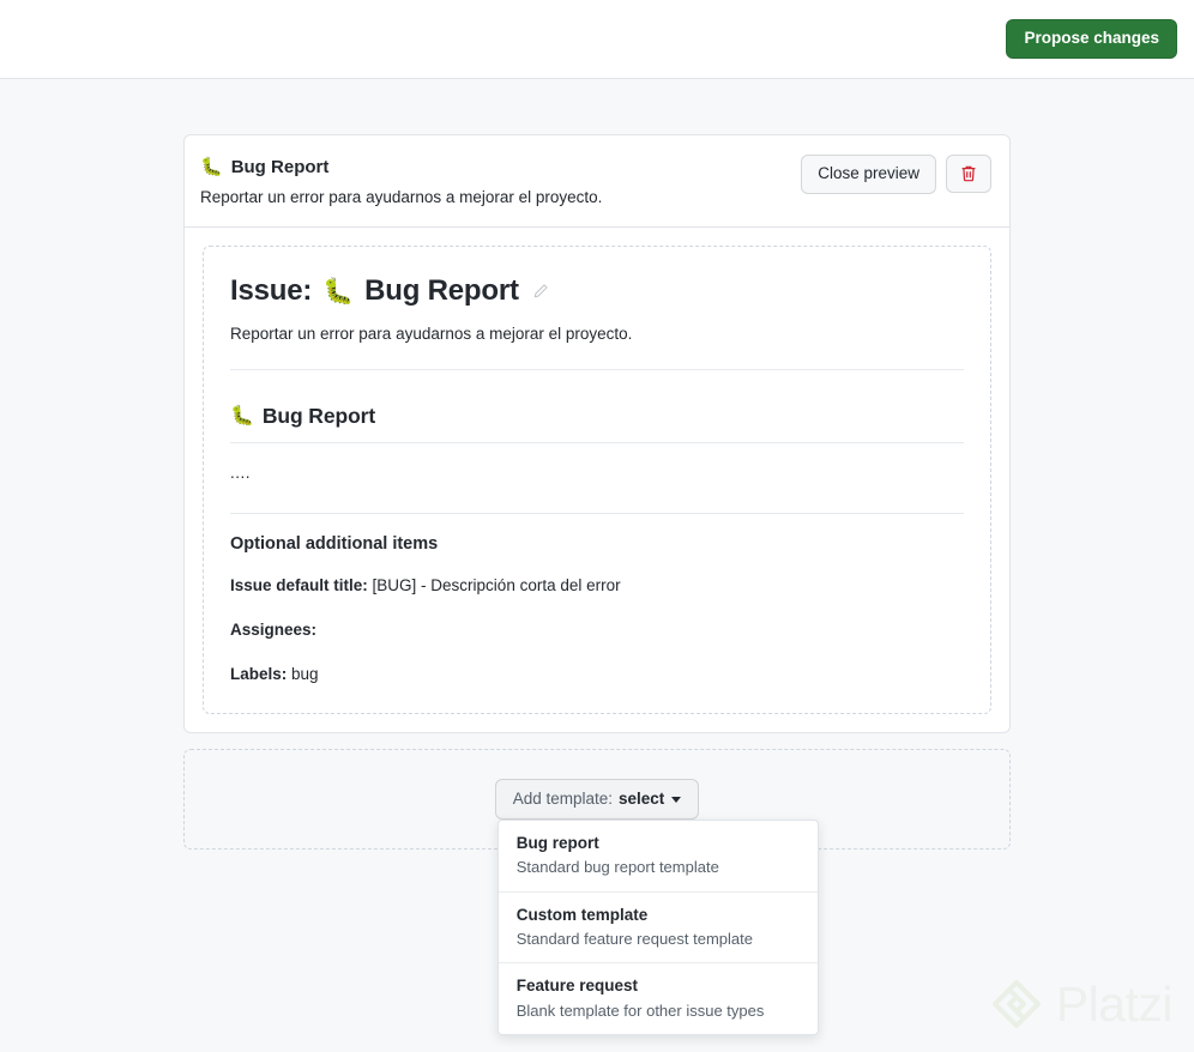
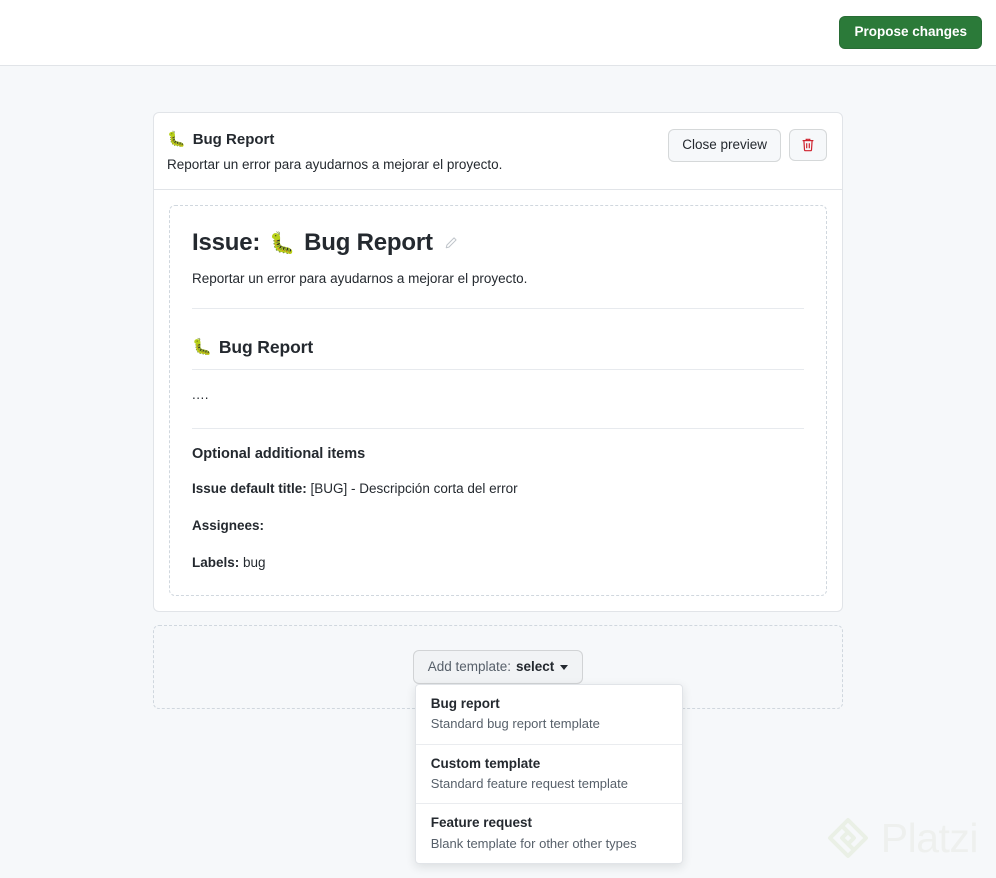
  Propose changes
  🐛
  Bug Report
  Reportar un error para ayudarnos a mejorar el proyecto.
  Close preview
  Issue:
  🐛
  Bug Report
  Reportar un error para ayudarnos a mejorar el proyecto.
  🐛
  Bug Report
  ....
  Optional additional items
  Issue default title: [BUG] - Descripción corta del error
  Assignees:
  Labels: bug
  Add template:
  select
  Bug report
  Standard bug report template
  Custom template
  Standard feature request template
  Feature request
- Blank template for other issue types
+ Blank template for other other types
